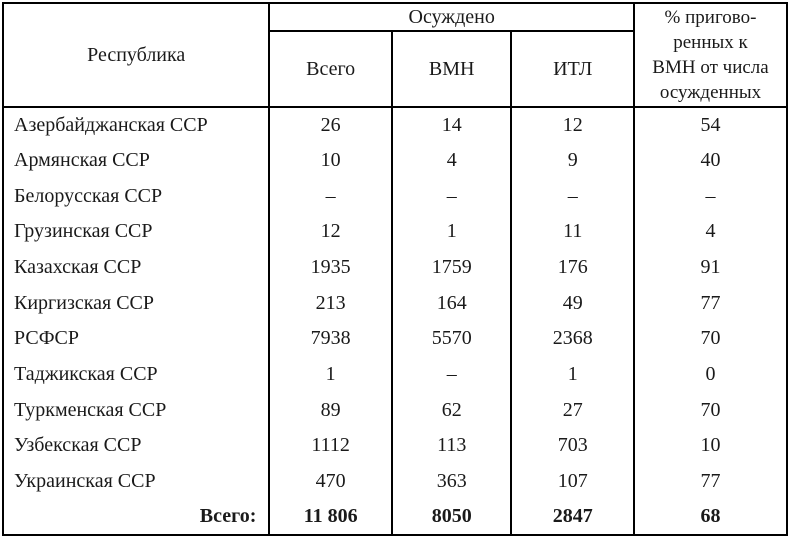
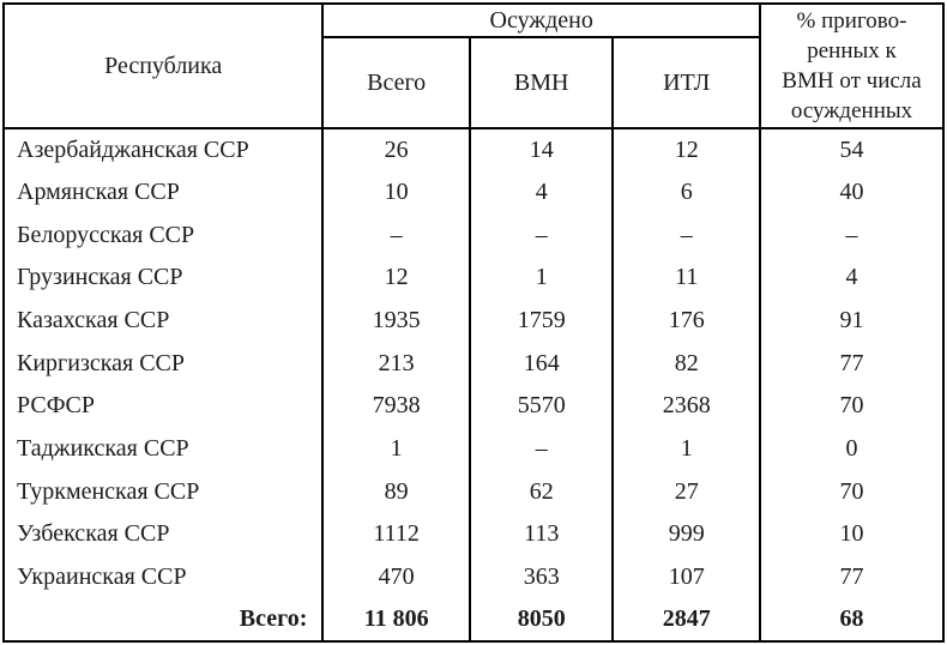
  Республика	Осуждено	% пригово- ренных к ВМН от числа осужденных
  Всего	ВМН	ИТЛ
  Азербайджанская ССР	26	14	12	54
- Армянская ССР	10	4	9	40
+ Армянская ССР	10	4	6	40
  Белорусская ССР	–	–	–	–
  Грузинская ССР	12	1	11	4
  Казахская ССР	1935	1759	176	91
- Киргизская ССР	213	164	49	77
+ Киргизская ССР	213	164	82	77
  РСФСР	7938	5570	2368	70
  Таджикская ССР	1	–	1	0
  Туркменская ССР	89	62	27	70
- Узбекская ССР	1112	113	703	10
+ Узбекская ССР	1112	113	999	10
  Украинская ССР	470	363	107	77
  Всего:	11 806	8050	2847	68
